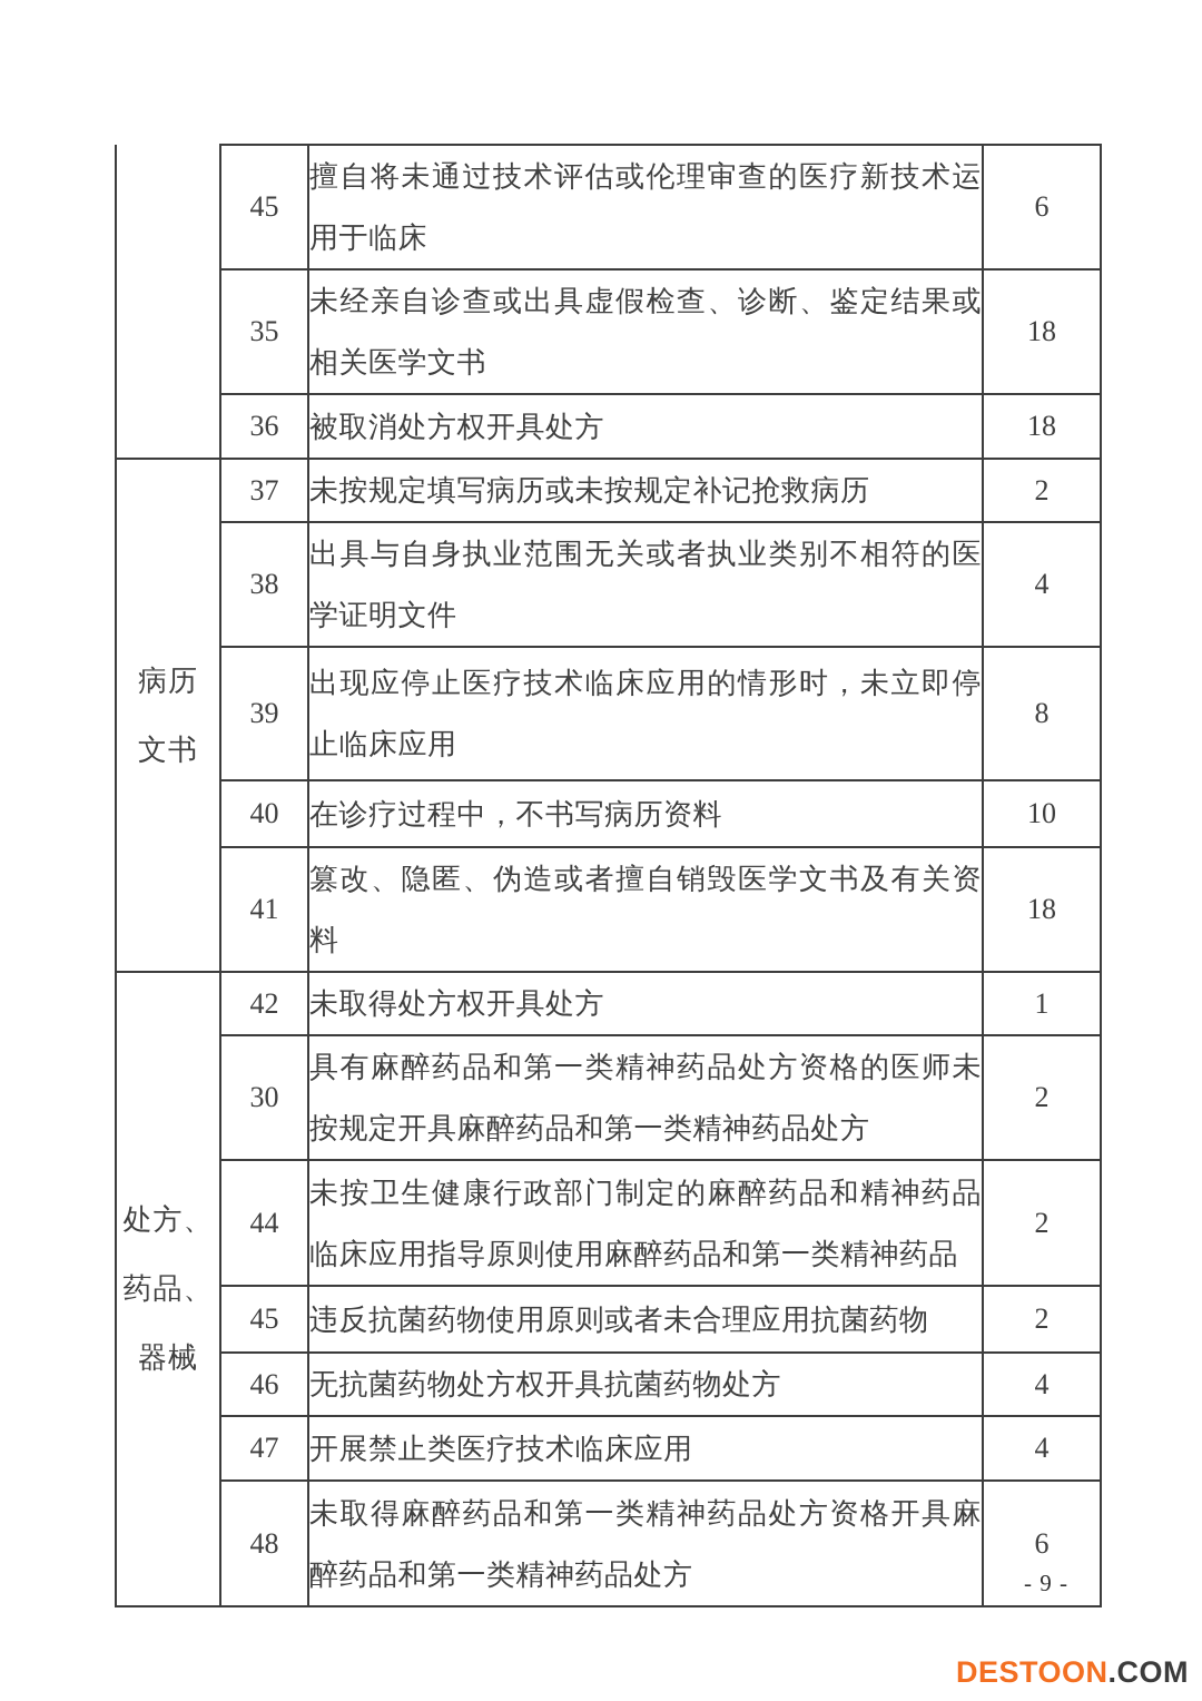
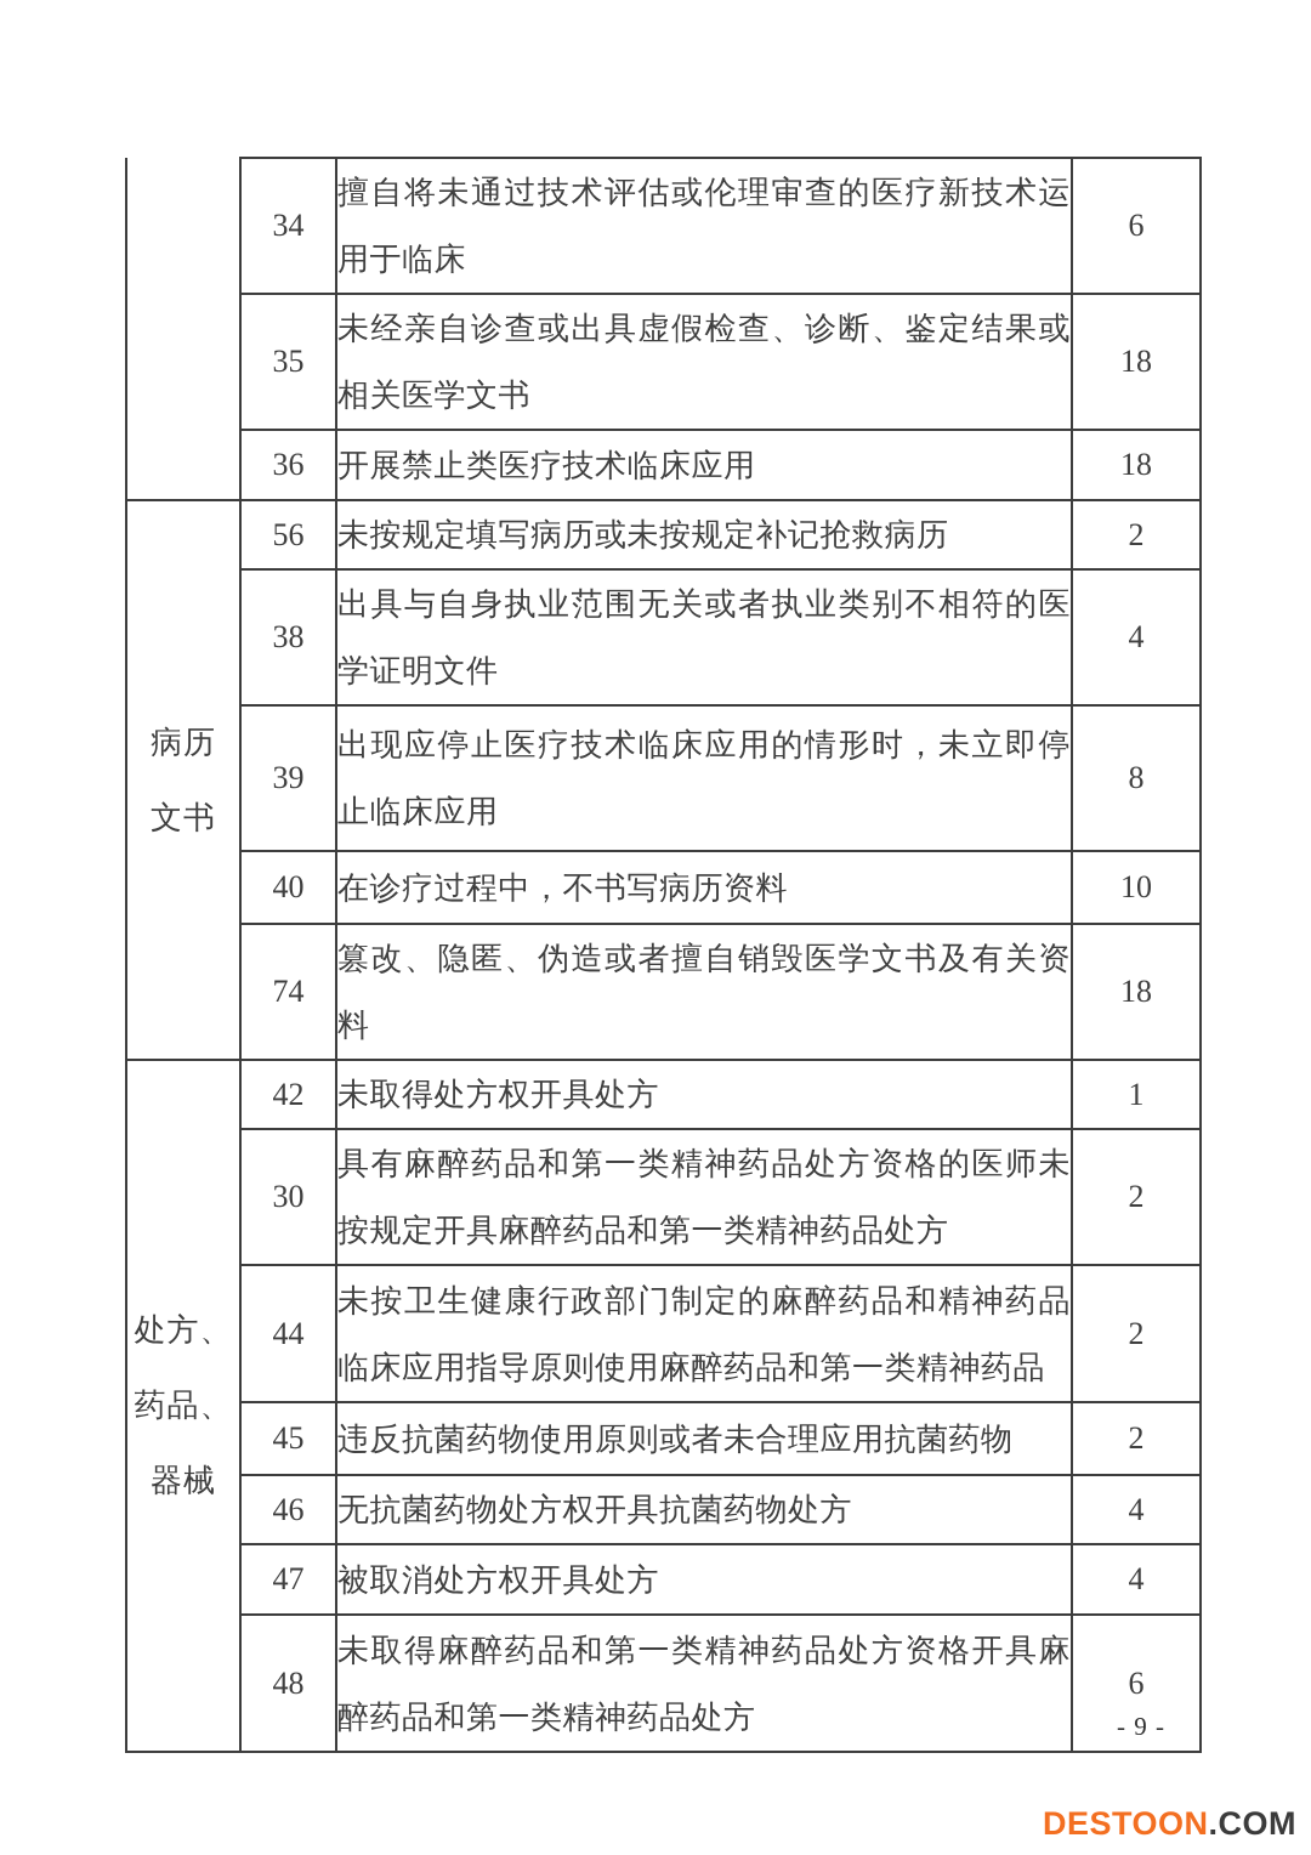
- 	45	擅自将未通过技术评估或伦理审查的医疗新技术运用于临床	6
+ 	34	擅自将未通过技术评估或伦理审查的医疗新技术运用于临床	6
  35	未经亲自诊查或出具虚假检查、诊断、鉴定结果或相关医学文书	18
- 36	被取消处方权开具处方	18
+ 36	开展禁止类医疗技术临床应用	18
- 病历 文书	37	未按规定填写病历或未按规定补记抢救病历	2
+ 病历 文书	56	未按规定填写病历或未按规定补记抢救病历	2
  38	出具与自身执业范围无关或者执业类别不相符的医学证明文件	4
  39	出现应停止医疗技术临床应用的情形时，未立即停止临床应用	8
  40	在诊疗过程中，不书写病历资料	10
- 41	篡改、隐匿、伪造或者擅自销毁医学文书及有关资料	18
+ 74	篡改、隐匿、伪造或者擅自销毁医学文书及有关资料	18
  处方、 药品、 器械	42	未取得处方权开具处方	1
  30	具有麻醉药品和第一类精神药品处方资格的医师未按规定开具麻醉药品和第一类精神药品处方	2
  44	未按卫生健康行政部门制定的麻醉药品和精神药品临床应用指导原则使用麻醉药品和第一类精神药品	2
  45	违反抗菌药物使用原则或者未合理应用抗菌药物	2
  46	无抗菌药物处方权开具抗菌药物处方	4
- 47	开展禁止类医疗技术临床应用	4
+ 47	被取消处方权开具处方	4
  48	未取得麻醉药品和第一类精神药品处方资格开具麻醉药品和第一类精神药品处方	6
  - 9 -
  DESTOON.COM
